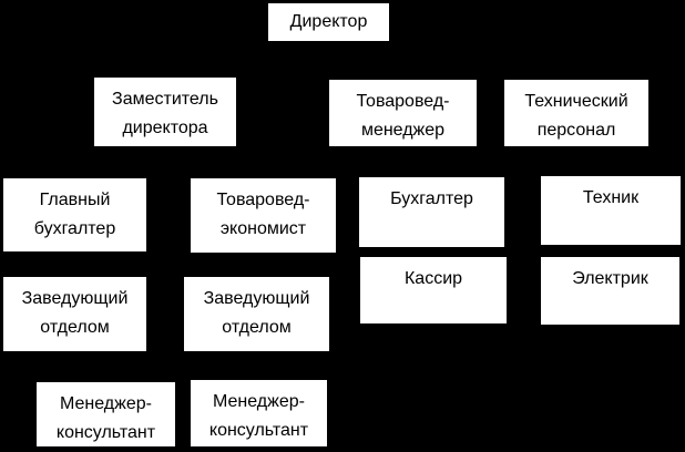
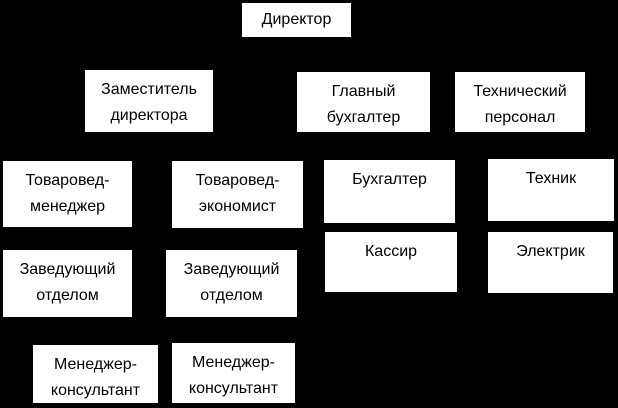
  Директор
  Заместитель директора
- Товаровед-менеджер
+ Главный бухгалтер
  Технический персонал
- Главный бухгалтер
+ Товаровед-менеджер
  Товаровед-экономист
  Бухгалтер
  Техник
  Заведующий отделом
  Заведующий отделом
  Кассир
  Электрик
  Менеджер-консультант
  Менеджер-консультант
